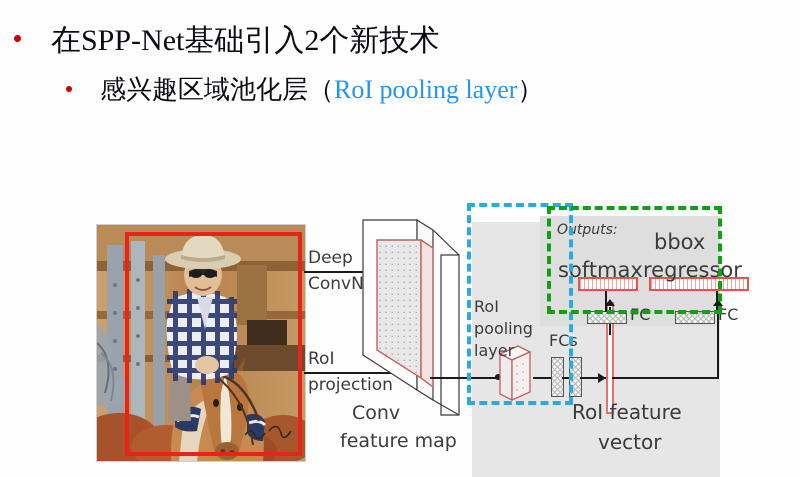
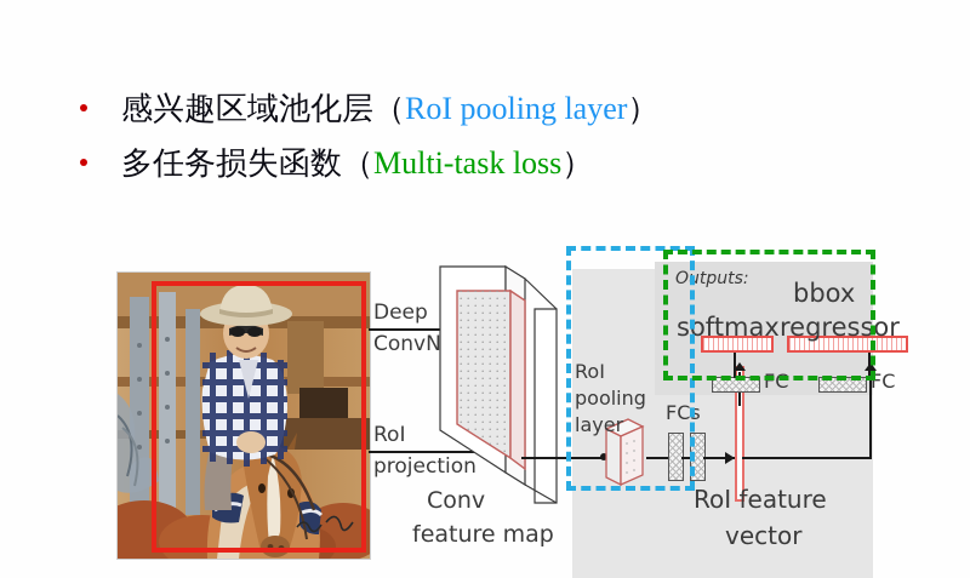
- 在SPP-Net基础引入2个新技术
  感兴趣区域池化层（RoI pooling layer）
+ 多任务损失函数（Multi-task loss）
  Deep
  ConvN
  RoI
  projection
  Conv
  feature map
  RoI
  pooling
  layer
  FCs
  RoI feature
  vector
  FC
  FC
  Outputs:
  bbox
  softmax
  regressor
